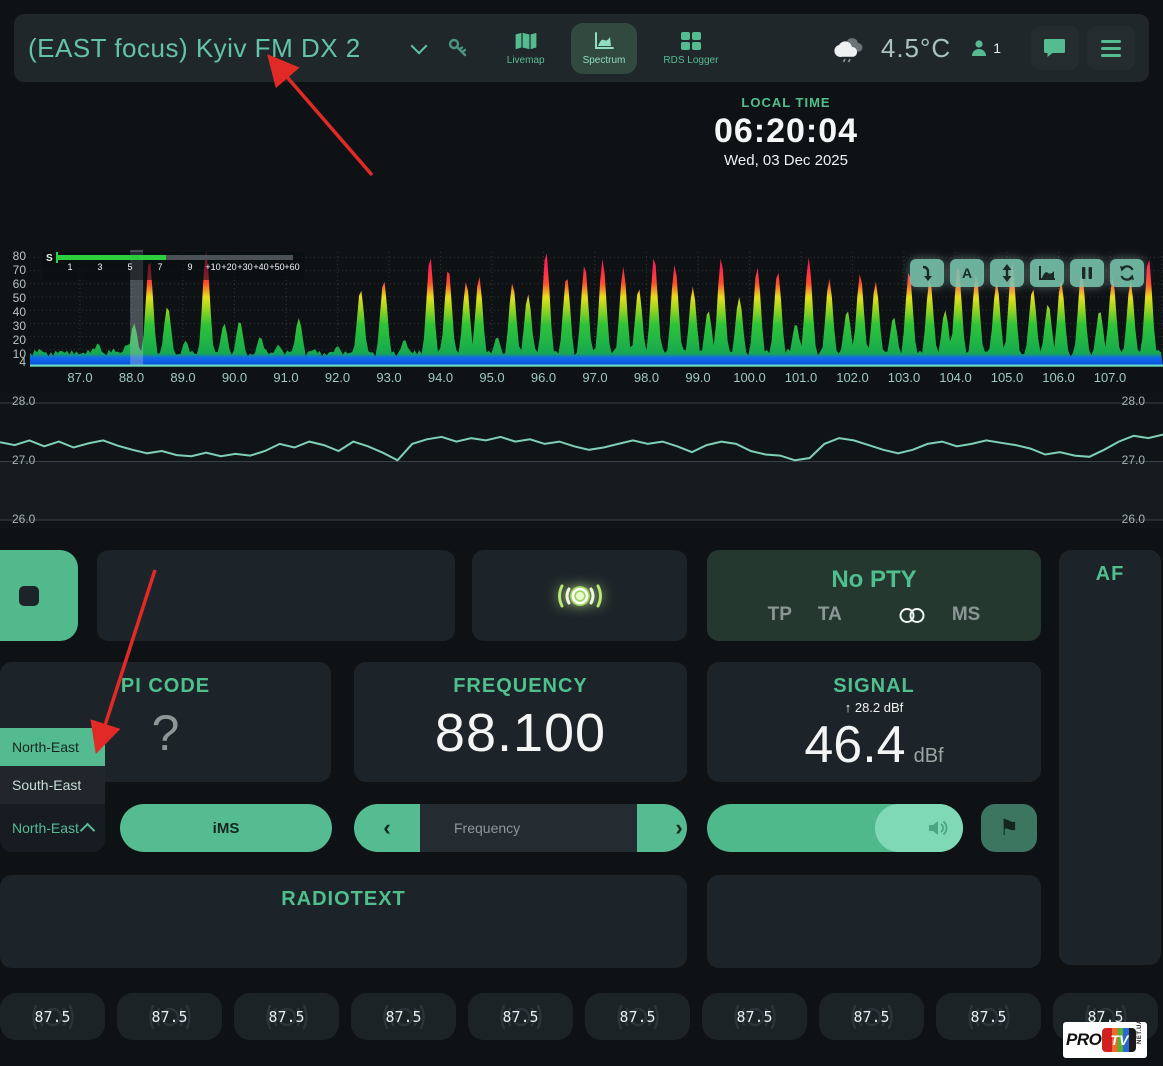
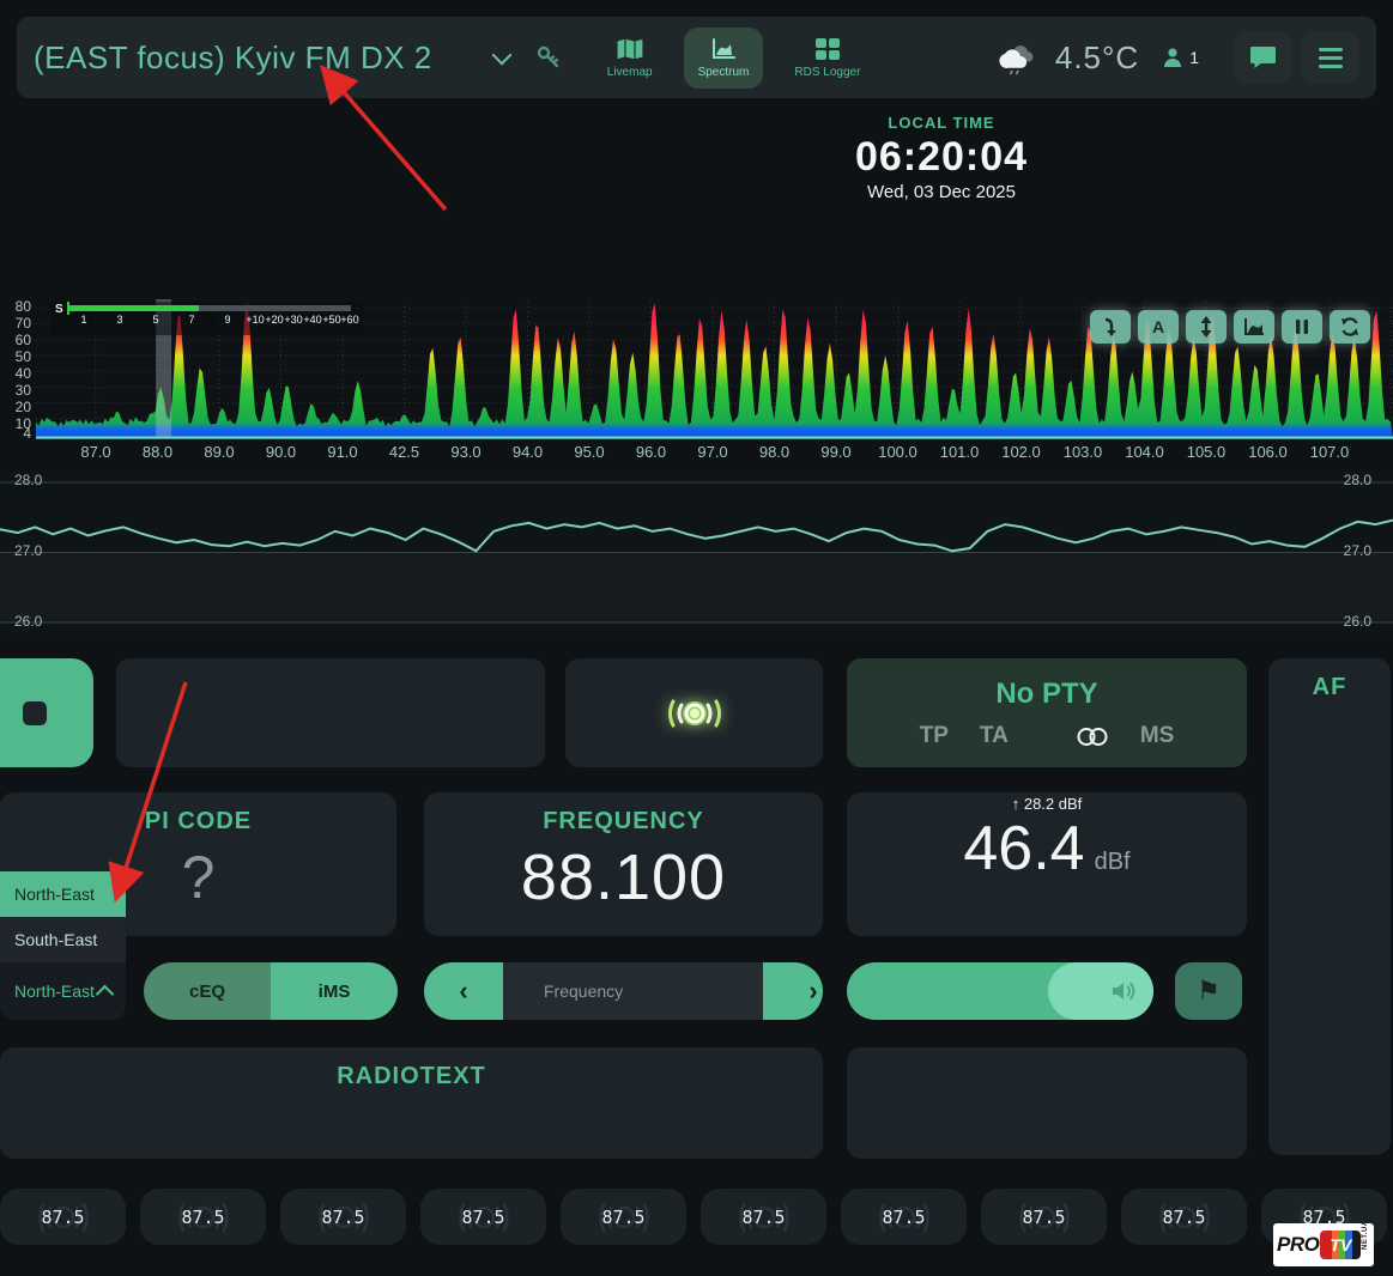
  (EAST focus) Kyiv FM DX 2
  Livemap
  Spectrum
  RDS Logger
  4.5°C
  1
  LOCAL TIME
  06:20:04
  Wed, 03 Dec 2025
  80
  70
  60
  50
  40
  30
  20
  10
  4
  S
  1
  3
  5
  7
  9
  +10
  +20
  +30
  +40
  +50
  +60
  A
  87.0
  88.0
  89.0
  90.0
  91.0
- 92.0
+ 42.5
  93.0
  94.0
  95.0
  96.0
  97.0
  98.0
  99.0
  100.0
  101.0
  102.0
  103.0
  104.0
  105.0
  106.0
  107.0
  28.0
  27.0
  26.0
  28.0
  27.0
  26.0
  No PTY
  TP
  TA
  MS
  AF
  PI CODE
  ?
  FREQUENCY
  88.100
- SIGNAL
  ↑ 28.2 dBf
  46.4
  dBf
  North-East
  South-East
  North-East
+ cEQ
  iMS
  ‹
  Frequency
  ›
  ⚑
  RADIOTEXT
  87.5
  87.5
  87.5
  87.5
  87.5
  87.5
  87.5
  87.5
  87.5
  87.5
  PRO
  TV
